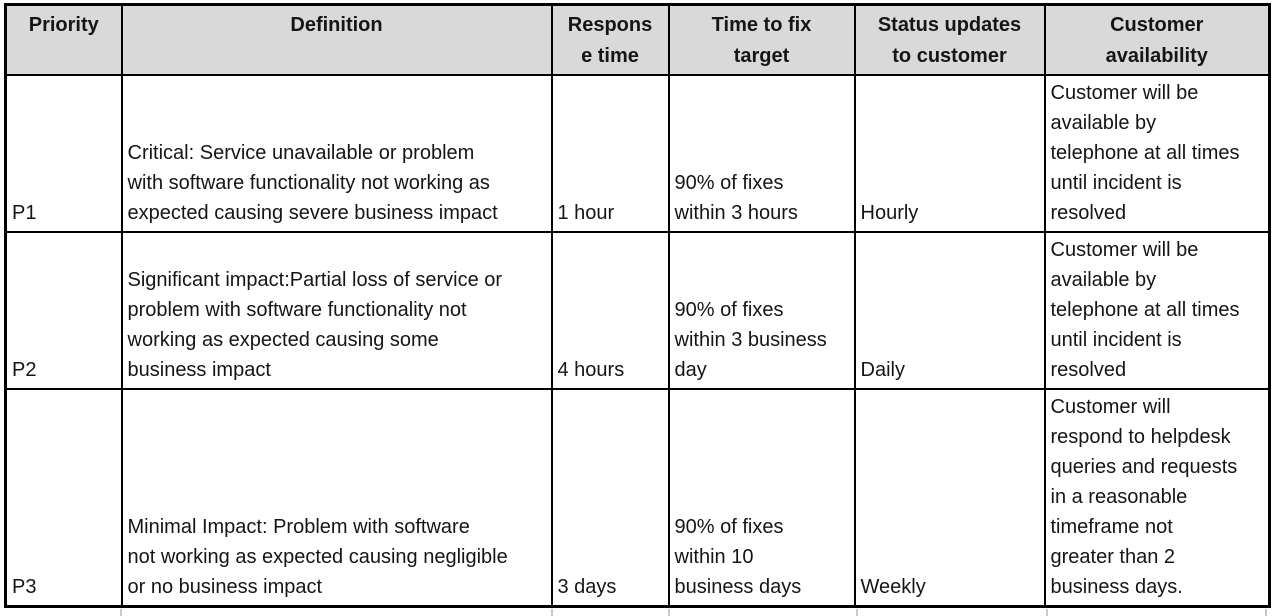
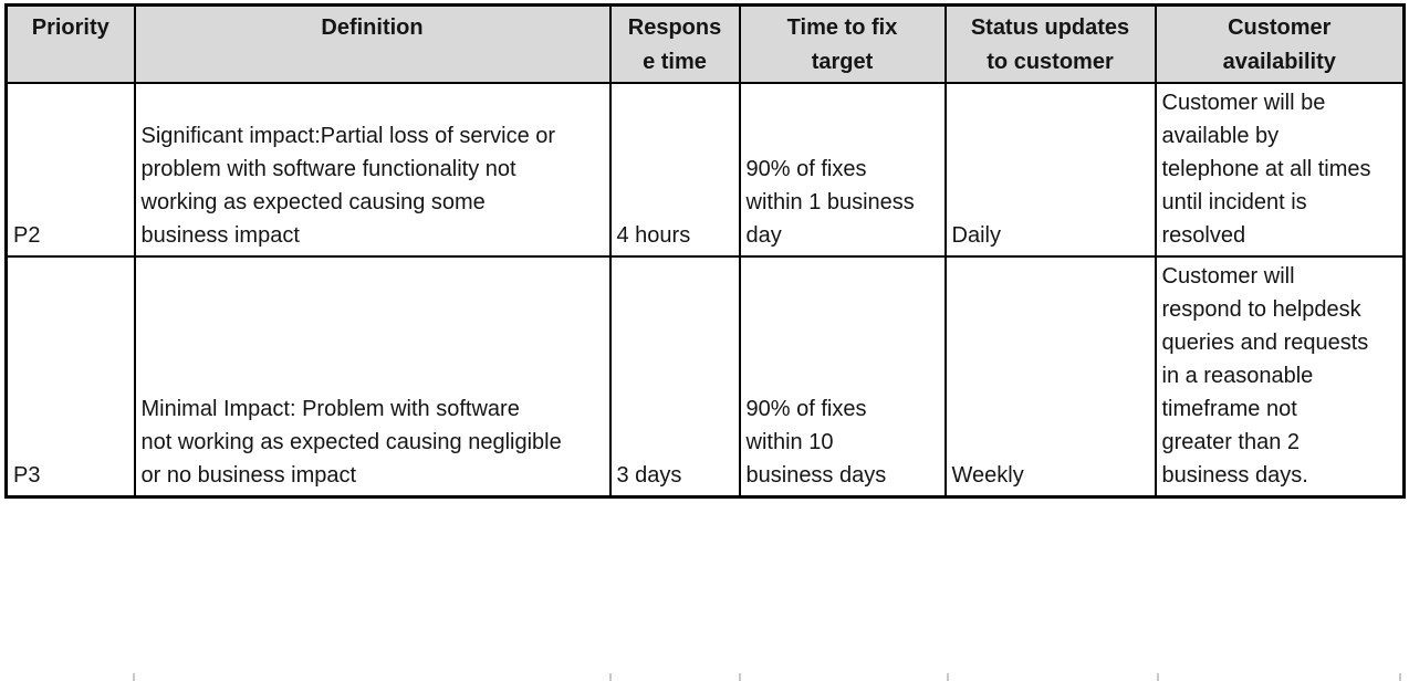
  Priority	Definition	Respons e time	Time to fix target	Status updates to customer	Customer availability
- P1	Critical: Service unavailable or problem with software functionality not working as expected causing severe business impact	1 hour	90% of fixes within 3 hours	Hourly	Customer will be available by telephone at all times until incident is resolved
- P2	Significant impact:Partial loss of service or problem with software functionality not working as expected causing some business impact	4 hours	90% of fixes within 3 business day	Daily	Customer will be available by telephone at all times until incident is resolved
+ P2	Significant impact:Partial loss of service or problem with software functionality not working as expected causing some business impact	4 hours	90% of fixes within 1 business day	Daily	Customer will be available by telephone at all times until incident is resolved
  P3	Minimal Impact: Problem with software not working as expected causing negligible or no business impact	3 days	90% of fixes within 10 business days	Weekly	Customer will respond to helpdesk queries and requests in a reasonable timeframe not greater than 2 business days.
